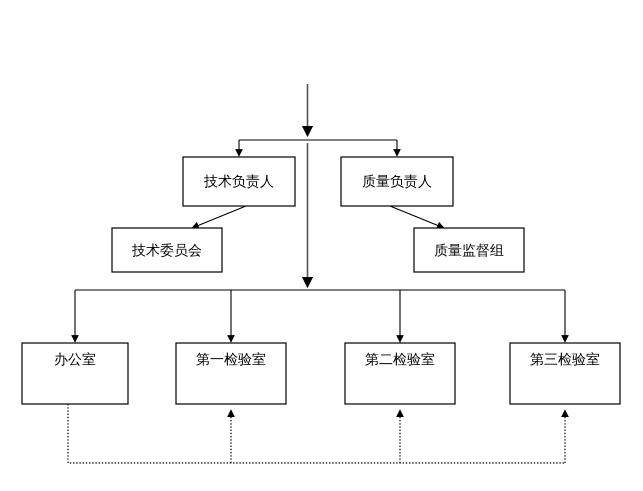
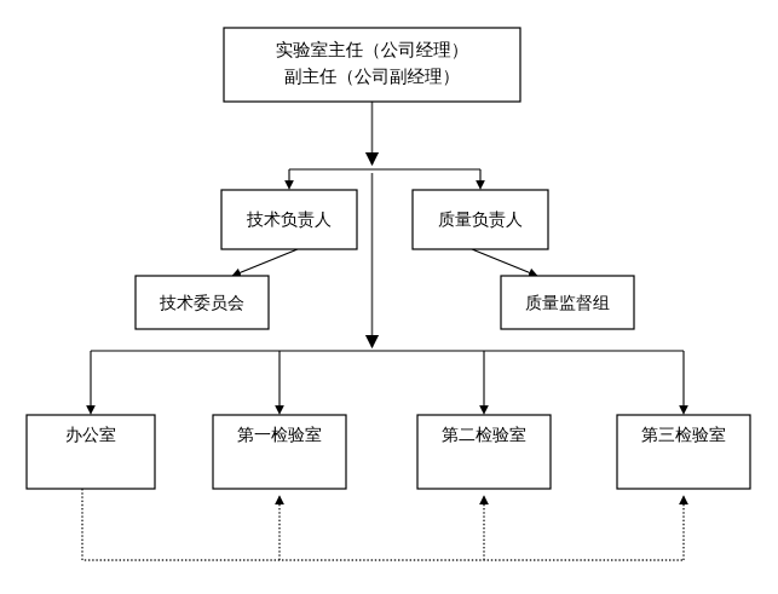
+ 实验室主任（公司经理）
+ 副主任（公司副经理）
  技术负责人
  质量负责人
  技术委员会
  质量监督组
  办公室
  第一检验室
  第二检验室
  第三检验室
